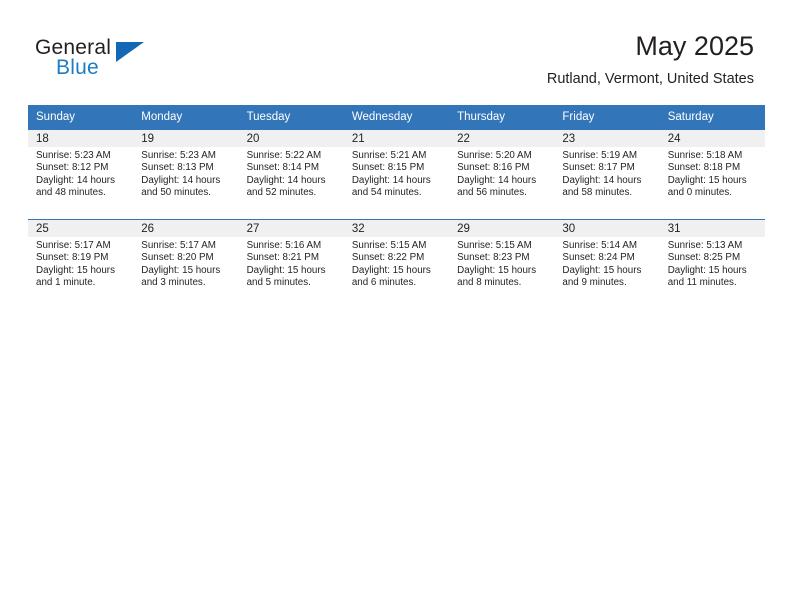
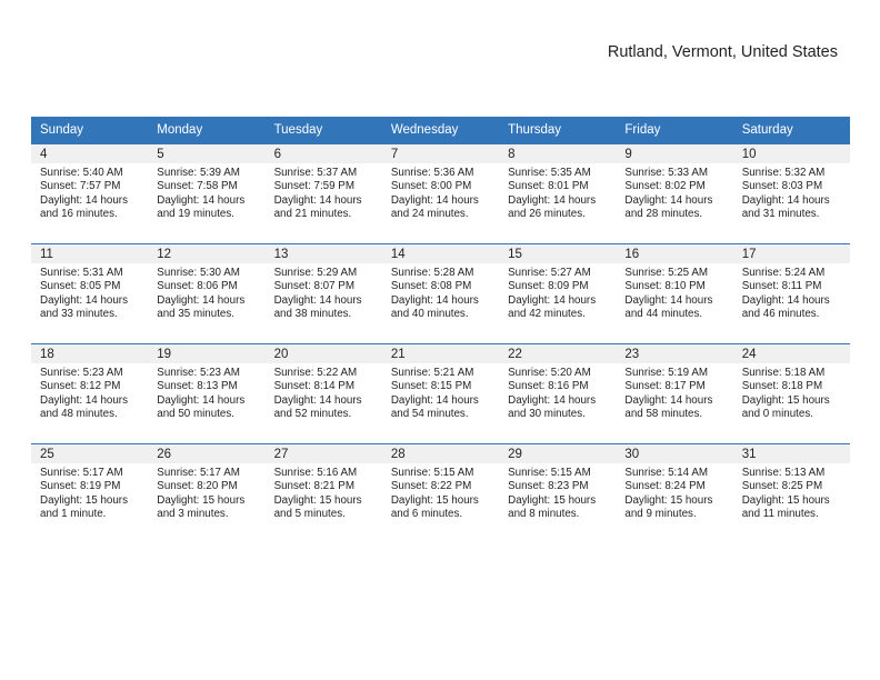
- General
- Blue
- May 2025
  Rutland, Vermont, United States
  Sunday	Monday	Tuesday	Wednesday	Thursday	Friday	Saturday
+ 4Sunrise: 5:40 AMSunset: 7:57 PMDaylight: 14 hoursand 16 minutes.	5Sunrise: 5:39 AMSunset: 7:58 PMDaylight: 14 hoursand 19 minutes.	6Sunrise: 5:37 AMSunset: 7:59 PMDaylight: 14 hoursand 21 minutes.	7Sunrise: 5:36 AMSunset: 8:00 PMDaylight: 14 hoursand 24 minutes.	8Sunrise: 5:35 AMSunset: 8:01 PMDaylight: 14 hoursand 26 minutes.	9Sunrise: 5:33 AMSunset: 8:02 PMDaylight: 14 hoursand 28 minutes.	10Sunrise: 5:32 AMSunset: 8:03 PMDaylight: 14 hoursand 31 minutes.
+ 11Sunrise: 5:31 AMSunset: 8:05 PMDaylight: 14 hoursand 33 minutes.	12Sunrise: 5:30 AMSunset: 8:06 PMDaylight: 14 hoursand 35 minutes.	13Sunrise: 5:29 AMSunset: 8:07 PMDaylight: 14 hoursand 38 minutes.	14Sunrise: 5:28 AMSunset: 8:08 PMDaylight: 14 hoursand 40 minutes.	15Sunrise: 5:27 AMSunset: 8:09 PMDaylight: 14 hoursand 42 minutes.	16Sunrise: 5:25 AMSunset: 8:10 PMDaylight: 14 hoursand 44 minutes.	17Sunrise: 5:24 AMSunset: 8:11 PMDaylight: 14 hoursand 46 minutes.
- 18Sunrise: 5:23 AMSunset: 8:12 PMDaylight: 14 hoursand 48 minutes.	19Sunrise: 5:23 AMSunset: 8:13 PMDaylight: 14 hoursand 50 minutes.	20Sunrise: 5:22 AMSunset: 8:14 PMDaylight: 14 hoursand 52 minutes.	21Sunrise: 5:21 AMSunset: 8:15 PMDaylight: 14 hoursand 54 minutes.	22Sunrise: 5:20 AMSunset: 8:16 PMDaylight: 14 hoursand 56 minutes.	23Sunrise: 5:19 AMSunset: 8:17 PMDaylight: 14 hoursand 58 minutes.	24Sunrise: 5:18 AMSunset: 8:18 PMDaylight: 15 hoursand 0 minutes.
+ 18Sunrise: 5:23 AMSunset: 8:12 PMDaylight: 14 hoursand 48 minutes.	19Sunrise: 5:23 AMSunset: 8:13 PMDaylight: 14 hoursand 50 minutes.	20Sunrise: 5:22 AMSunset: 8:14 PMDaylight: 14 hoursand 52 minutes.	21Sunrise: 5:21 AMSunset: 8:15 PMDaylight: 14 hoursand 54 minutes.	22Sunrise: 5:20 AMSunset: 8:16 PMDaylight: 14 hoursand 30 minutes.	23Sunrise: 5:19 AMSunset: 8:17 PMDaylight: 14 hoursand 58 minutes.	24Sunrise: 5:18 AMSunset: 8:18 PMDaylight: 15 hoursand 0 minutes.
- 25Sunrise: 5:17 AMSunset: 8:19 PMDaylight: 15 hoursand 1 minute.	26Sunrise: 5:17 AMSunset: 8:20 PMDaylight: 15 hoursand 3 minutes.	27Sunrise: 5:16 AMSunset: 8:21 PMDaylight: 15 hoursand 5 minutes.	32Sunrise: 5:15 AMSunset: 8:22 PMDaylight: 15 hoursand 6 minutes.	29Sunrise: 5:15 AMSunset: 8:23 PMDaylight: 15 hoursand 8 minutes.	30Sunrise: 5:14 AMSunset: 8:24 PMDaylight: 15 hoursand 9 minutes.	31Sunrise: 5:13 AMSunset: 8:25 PMDaylight: 15 hoursand 11 minutes.
+ 25Sunrise: 5:17 AMSunset: 8:19 PMDaylight: 15 hoursand 1 minute.	26Sunrise: 5:17 AMSunset: 8:20 PMDaylight: 15 hoursand 3 minutes.	27Sunrise: 5:16 AMSunset: 8:21 PMDaylight: 15 hoursand 5 minutes.	28Sunrise: 5:15 AMSunset: 8:22 PMDaylight: 15 hoursand 6 minutes.	29Sunrise: 5:15 AMSunset: 8:23 PMDaylight: 15 hoursand 8 minutes.	30Sunrise: 5:14 AMSunset: 8:24 PMDaylight: 15 hoursand 9 minutes.	31Sunrise: 5:13 AMSunset: 8:25 PMDaylight: 15 hoursand 11 minutes.
